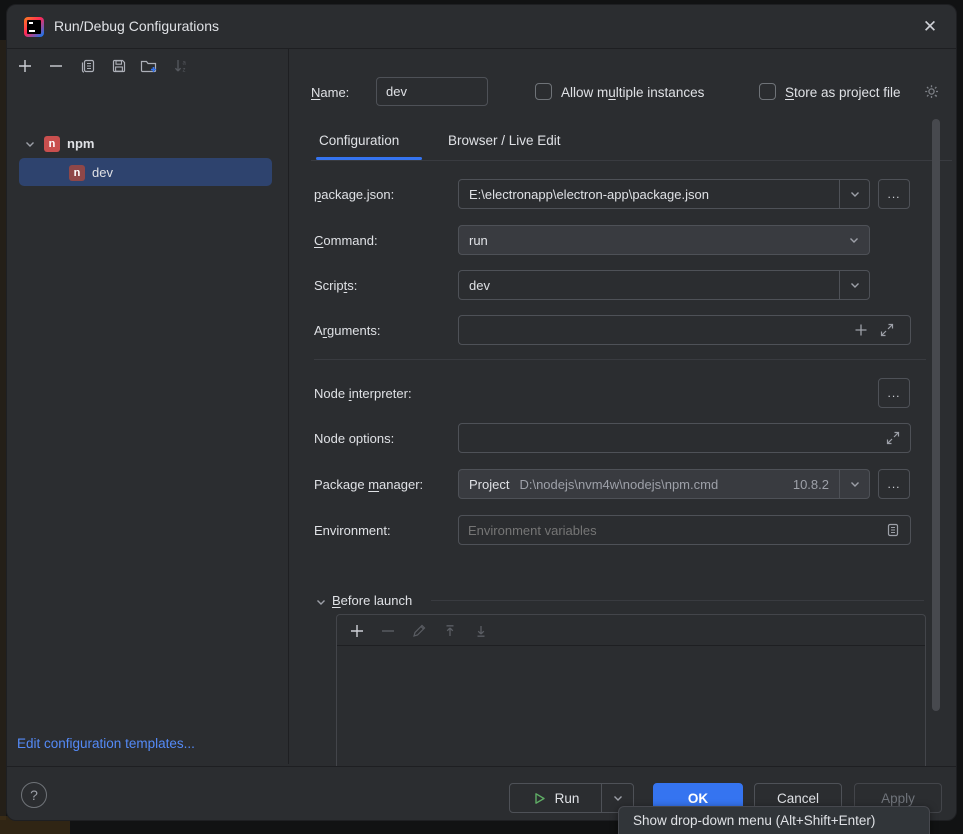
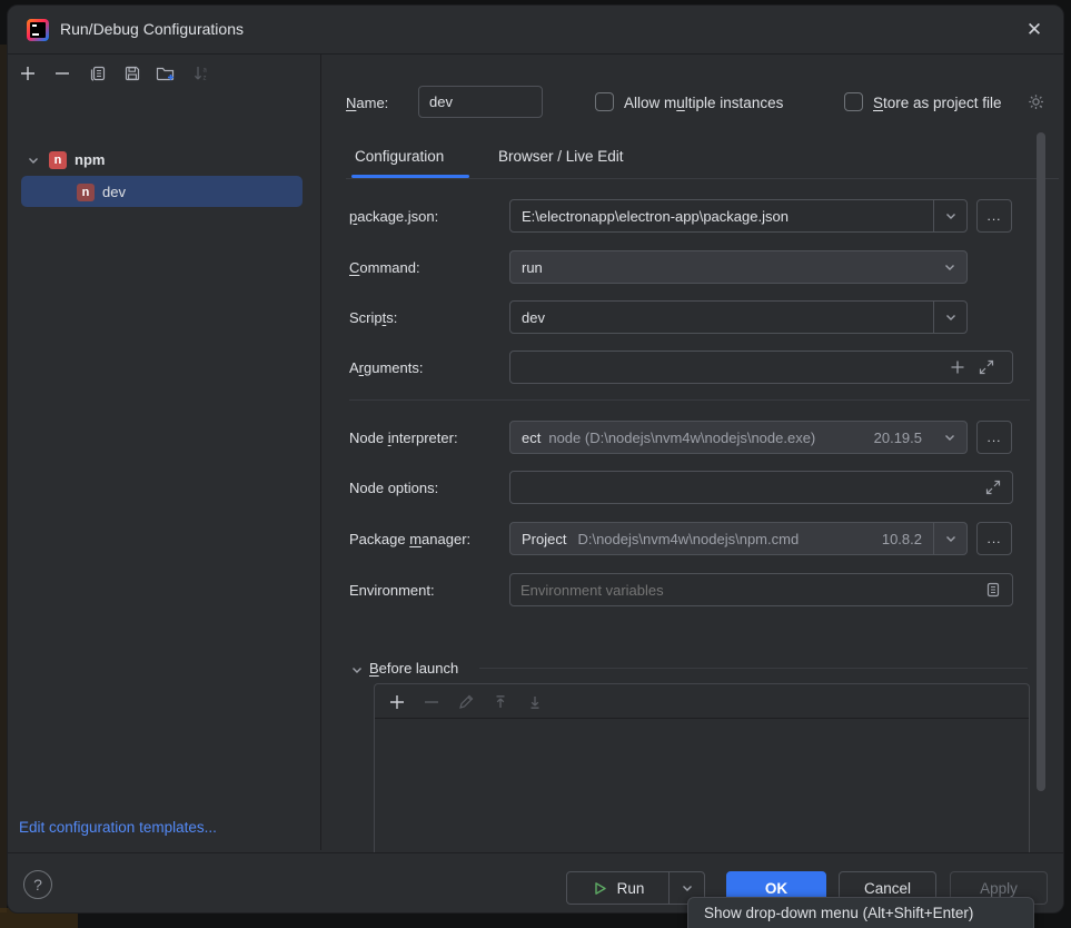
  Run/Debug Configurations
  ✕
  n
  npm
  n
  dev
  Edit configuration templates...
  Name:
  dev
  Allow multiple instances
  Store as project file
  Configuration
  Browser / Live Edit
  package.json:
  E:\electronapp\electron-app\package.json
  ...
  Command:
  run
  Scripts:
  dev
  Arguments:
  Node interpreter:
+ ect
+ node (D:\nodejs\nvm4w\nodejs\node.exe)
+ 20.19.5
  ...
  Node options:
  Package manager:
  Project
  D:\nodejs\nvm4w\nodejs\npm.cmd
  10.8.2
  ...
  Environment:
  Environment variables
  Before launch
  ?
  Run
  OK
  Cancel
  Apply
  Show drop-down menu (Alt+Shift+Enter)
